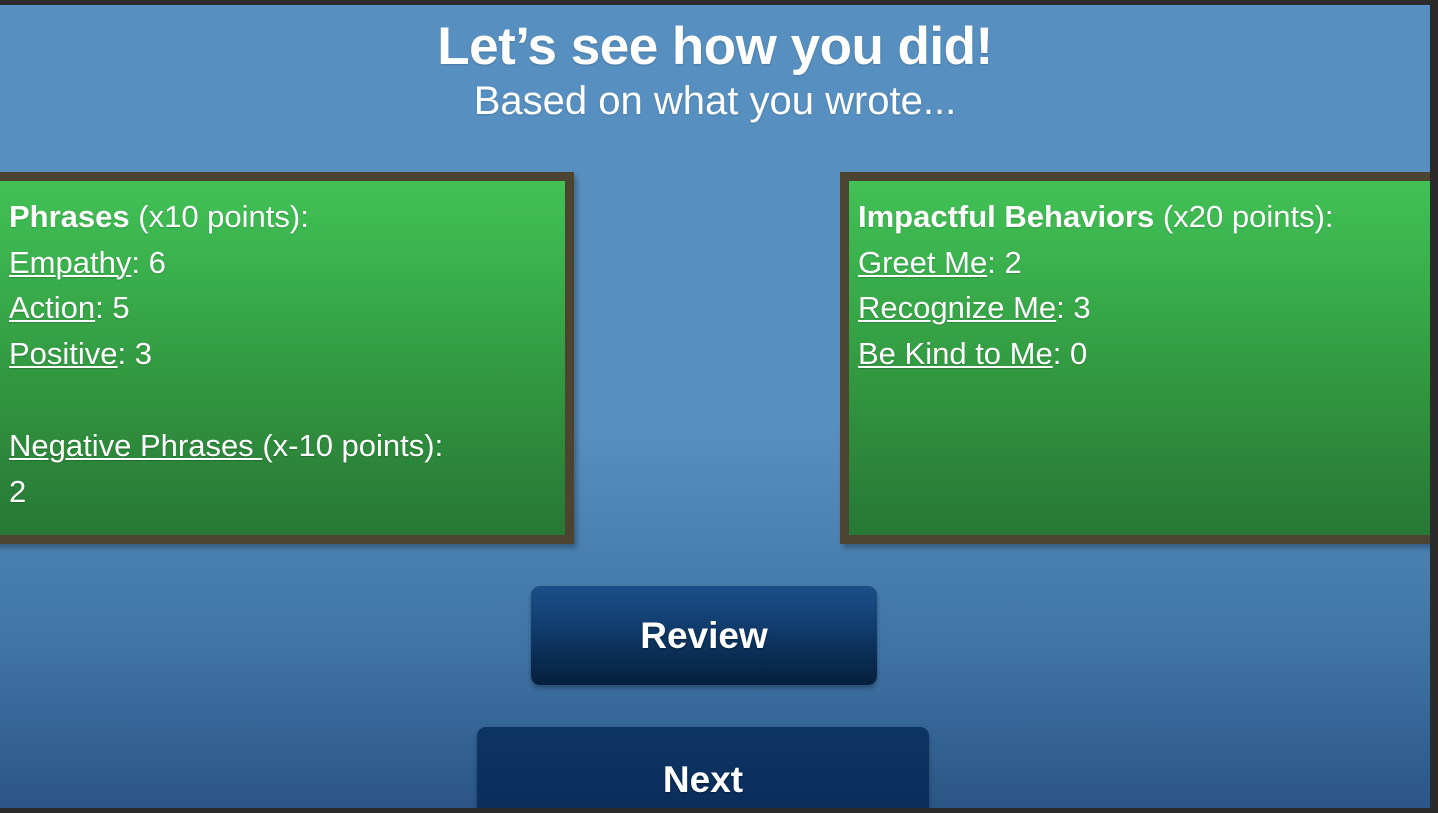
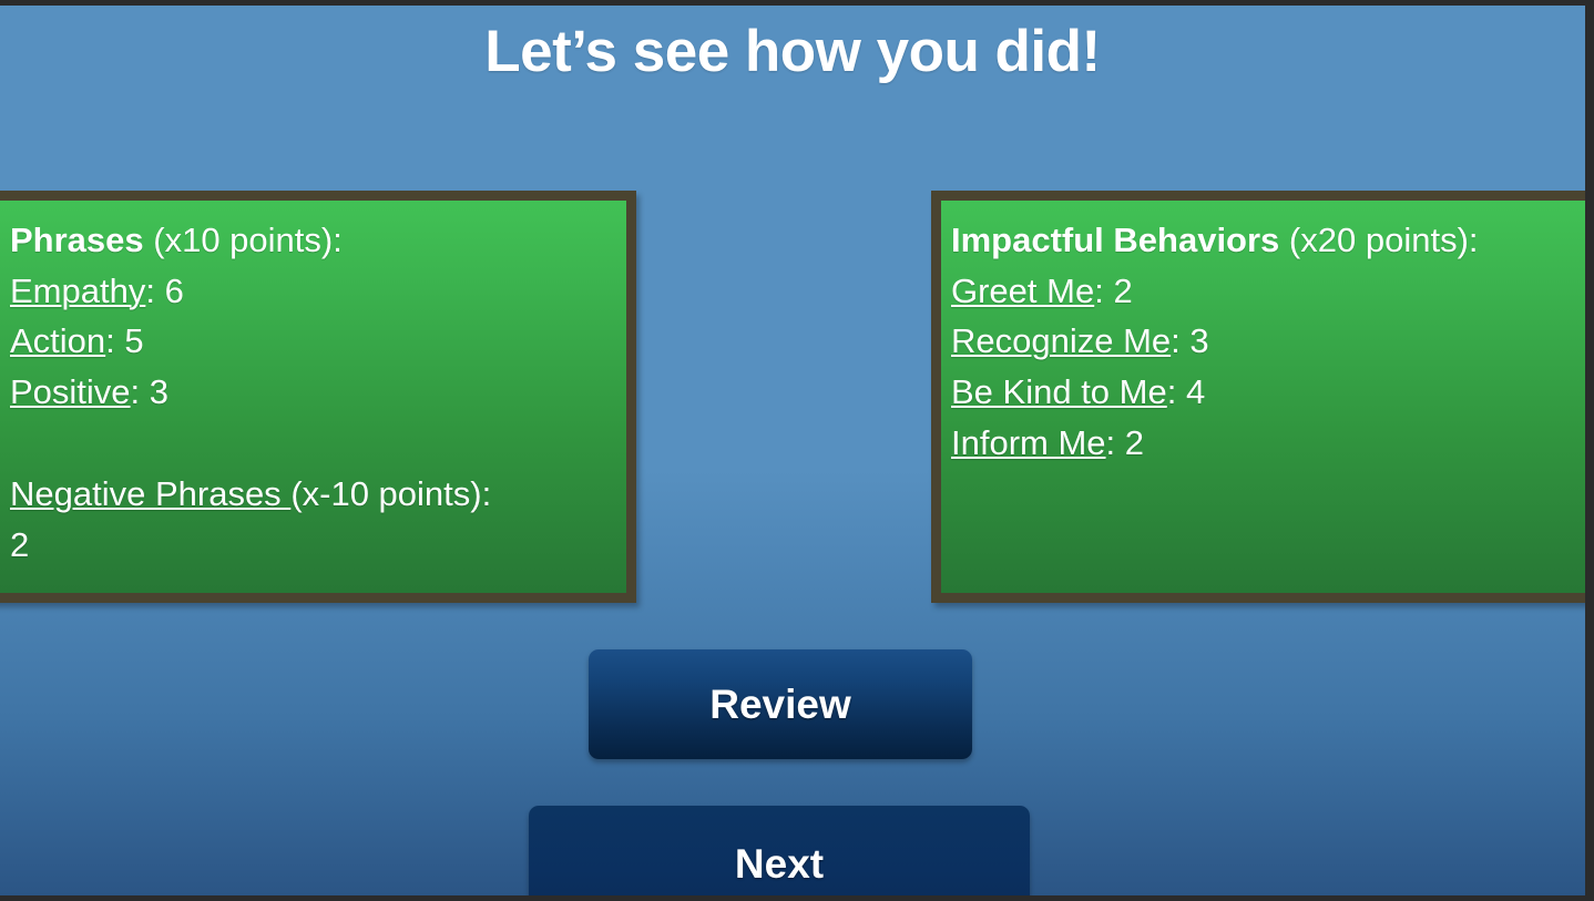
  Let’s see how you did!
- Based on what you wrote...
  Phrases (x10 points):
  Empathy: 6
  Action: 5
  Positive: 3
  Negative Phrases (x-10 points):
  2
  Impactful Behaviors (x20 points):
  Greet Me: 2
  Recognize Me: 3
- Be Kind to Me: 0
+ Be Kind to Me: 4
+ Inform Me: 2
  Review
  Next
